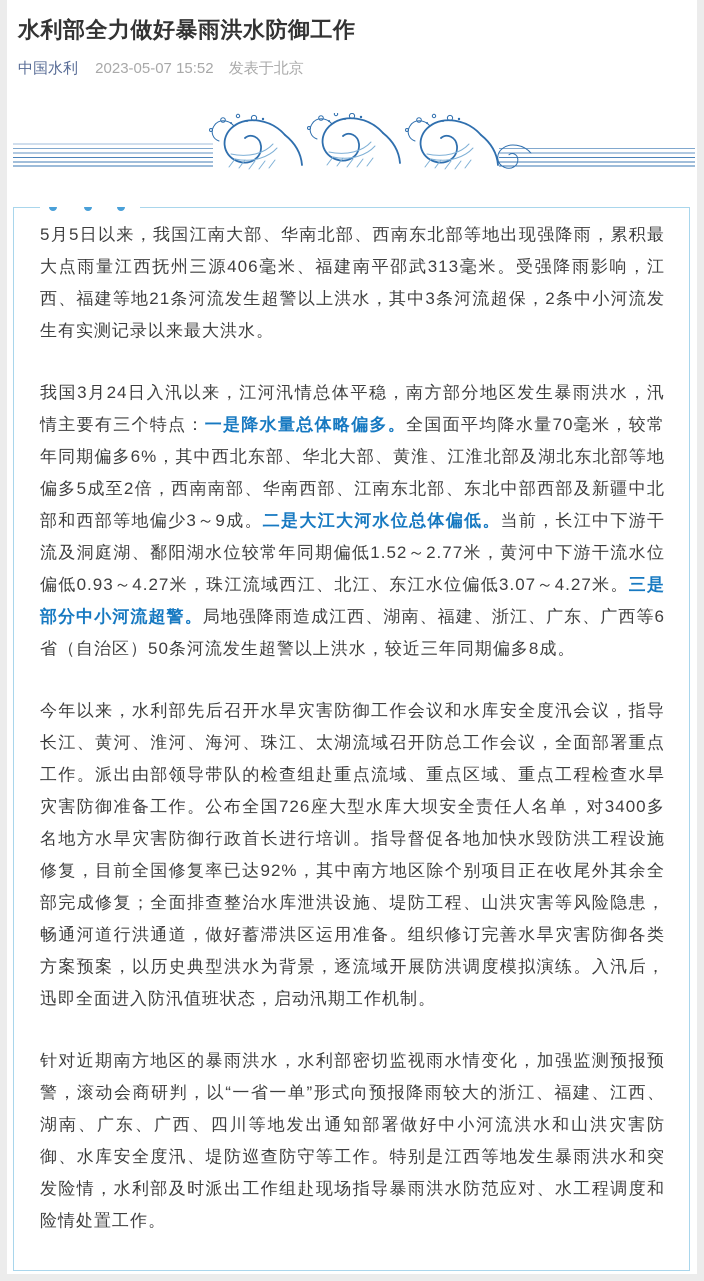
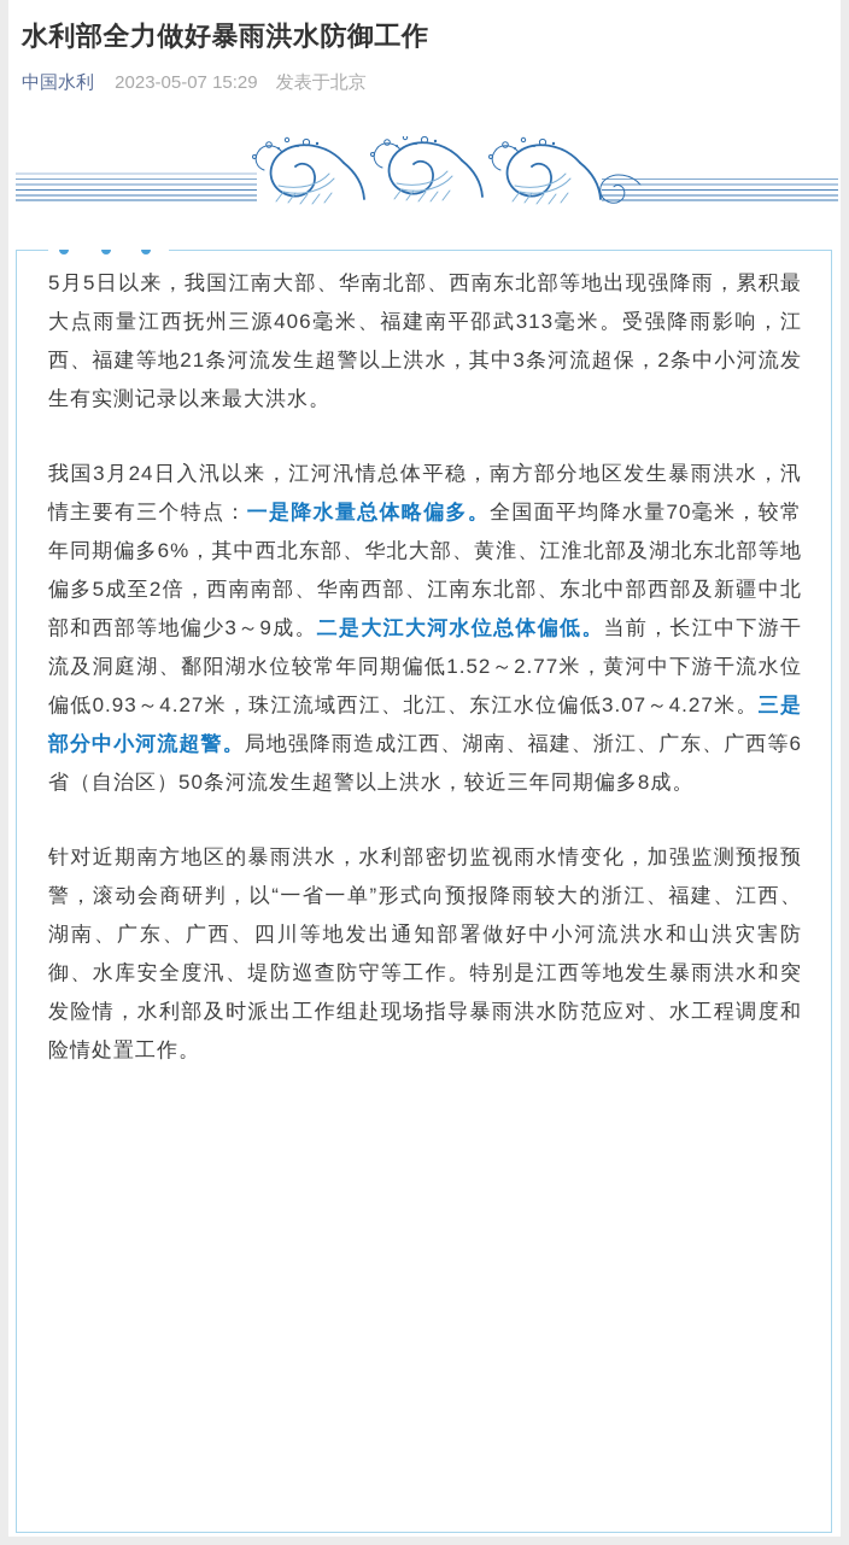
  水利部全力做好暴雨洪水防御工作
- 中国水利 2023-05-07 15:52 发表于北京
+ 中国水利 2023-05-07 15:29 发表于北京
  5月5日以来，我国江南大部、华南北部、西南东北部等地出现强降雨，累积最大点雨量江西抚州三源406毫米、福建南平邵武313毫米。受强降雨影响，江西、福建等地21条河流发生超警以上洪水，其中3条河流超保，2条中小河流发生有实测记录以来最大洪水。
  我国3月24日入汛以来，江河汛情总体平稳，南方部分地区发生暴雨洪水，汛情主要有三个特点：一是降水量总体略偏多。全国面平均降水量70毫米，较常年同期偏多6%，其中西北东部、华北大部、黄淮、江淮北部及湖北东北部等地偏多5成至2倍，西南南部、华南西部、江南东北部、东北中部西部及新疆中北部和西部等地偏少3～9成。二是大江大河水位总体偏低。当前，长江中下游干流及洞庭湖、鄱阳湖水位较常年同期偏低1.52～2.77米，黄河中下游干流水位偏低0.93～4.27米，珠江流域西江、北江、东江水位偏低3.07～4.27米。三是部分中小河流超警。局地强降雨造成江西、湖南、福建、浙江、广东、广西等6省（自治区）50条河流发生超警以上洪水，较近三年同期偏多8成。
- 今年以来，水利部先后召开水旱灾害防御工作会议和水库安全度汛会议，指导长江、黄河、淮河、海河、珠江、太湖流域召开防总工作会议，全面部署重点工作。派出由部领导带队的检查组赴重点流域、重点区域、重点工程检查水旱灾害防御准备工作。公布全国726座大型水库大坝安全责任人名单，对3400多名地方水旱灾害防御行政首长进行培训。指导督促各地加快水毁防洪工程设施修复，目前全国修复率已达92%，其中南方地区除个别项目正在收尾外其余全部完成修复；全面排查整治水库泄洪设施、堤防工程、山洪灾害等风险隐患，畅通河道行洪通道，做好蓄滞洪区运用准备。组织修订完善水旱灾害防御各类方案预案，以历史典型洪水为背景，逐流域开展防洪调度模拟演练。入汛后，迅即全面进入防汛值班状态，启动汛期工作机制。
  针对近期南方地区的暴雨洪水，水利部密切监视雨水情变化，加强监测预报预警，滚动会商研判，以“一省一单”形式向预报降雨较大的浙江、福建、江西、湖南、广东、广西、四川等地发出通知部署做好中小河流洪水和山洪灾害防御、水库安全度汛、堤防巡查防守等工作。特别是江西等地发生暴雨洪水和突发险情，水利部及时派出工作组赴现场指导暴雨洪水防范应对、水工程调度和险情处置工作。
